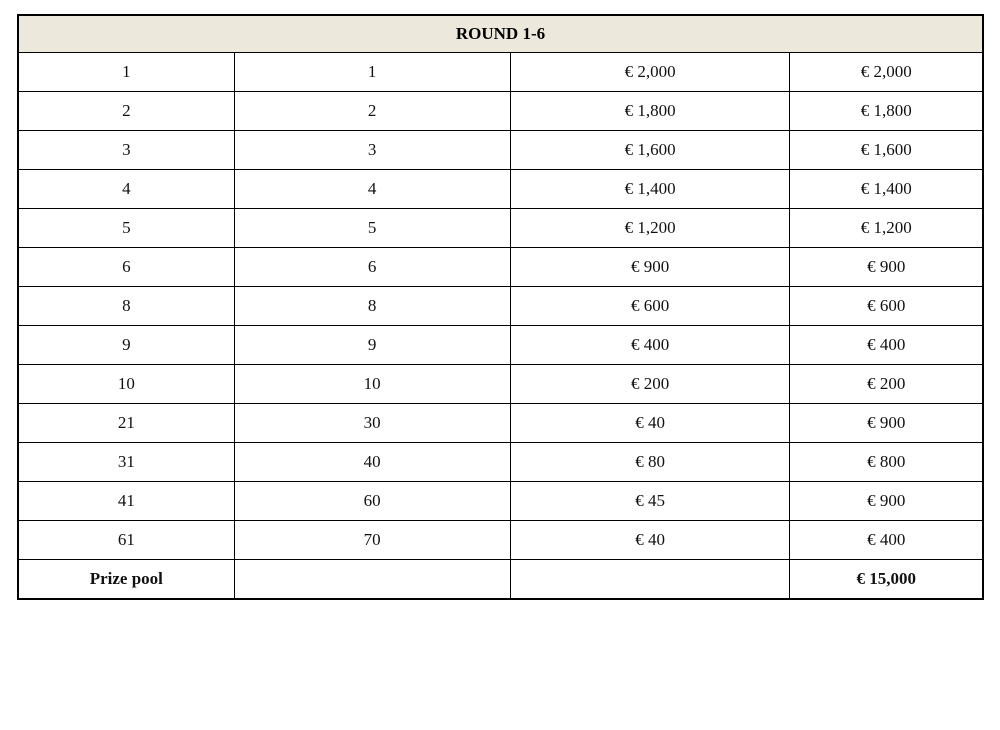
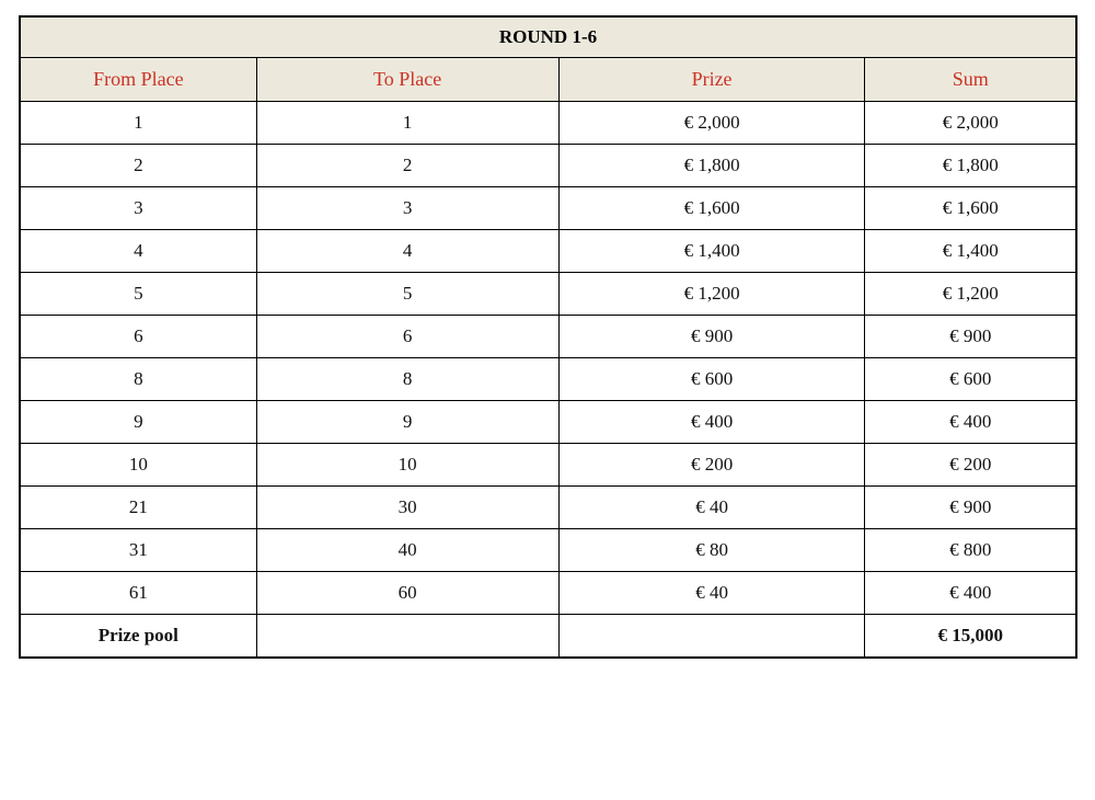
  ROUND 1-6
+ From Place	To Place	Prize	Sum
  1	1	€ 2,000	€ 2,000
  2	2	€ 1,800	€ 1,800
  3	3	€ 1,600	€ 1,600
  4	4	€ 1,400	€ 1,400
  5	5	€ 1,200	€ 1,200
  6	6	€ 900	€ 900
  8	8	€ 600	€ 600
  9	9	€ 400	€ 400
  10	10	€ 200	€ 200
  21	30	€ 40	€ 900
  31	40	€ 80	€ 800
- 41	60	€ 45	€ 900
- 61	70	€ 40	€ 400
+ 61	60	€ 40	€ 400
  Prize pool			€ 15,000
